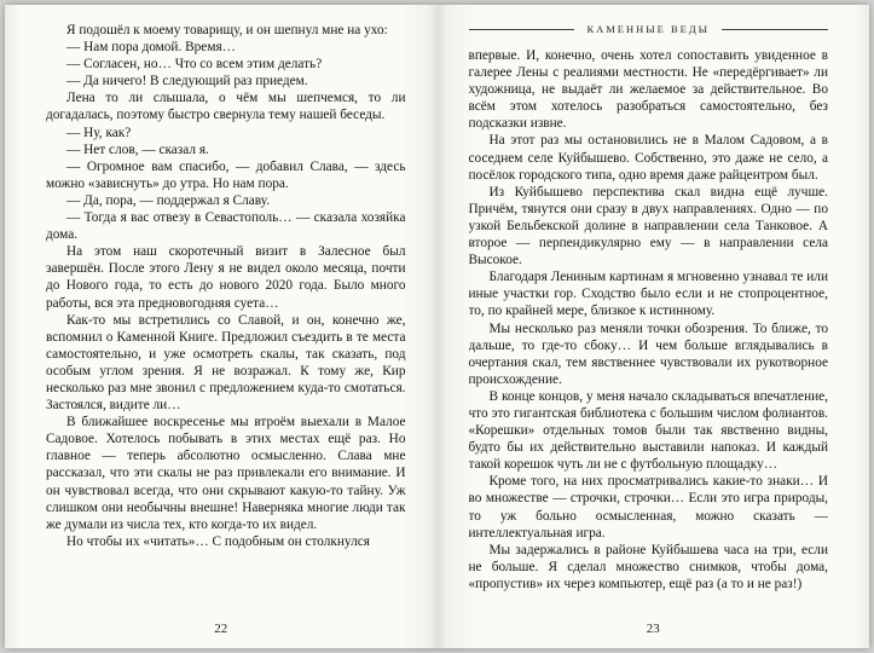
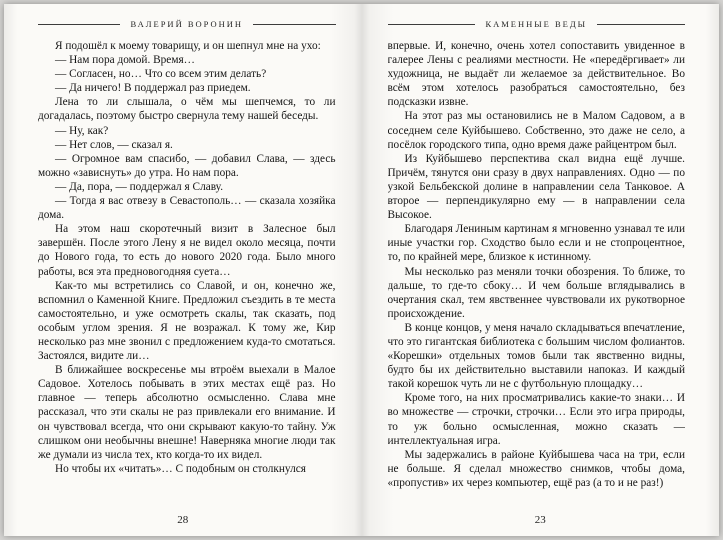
+ ВАЛЕРИЙ ВОРОНИН
  Я подошёл к моему товарищу, и он шепнул мне на ухо:
  — Нам пора домой. Время…
  — Согласен, но… Что со всем этим делать?
- — Да ничего! В следующий раз приедем.
+ — Да ничего! В поддержал раз приедем.
  Лена то ли слышала, о чём мы шепчемся, то л догадалась, поэтому быстро свернула тему нашей беседы.
  — Ну, как?
  — Нет слов, — сказал я.
  — Огромное вам спасибо, — добавил Слава, — здес можно «зависнуть» до утра. Но нам пора.
  — Да, пора, — поддержал я Славу.
  — Тогда я вас отвезу в Севастополь… — сказала хозяйк дома.
  На этом наш скоротечный визит в Залесное бы завершён. После этого Лену я не видел около месяца, почт до Нового года, то есть до нового 2020 года. Было мног работы, вся эта предновогодняя суета…
  Как-то мы встретились со Славой, и он, конечно ж вспомнил о Каменной Книге. Предложил съездить в те мест самостоятельно, и уже осмотреть скалы, так сказать, по особым углом зрения. Я не возражал. К тому же, Ки несколько раз мне звонил с предложением куда-то смотатьс Застоялся, видите ли…
  В ближайшее воскресенье мы втроём выехали в Мало Садовое. Хотелось побывать в этих местах ещё раз. Н главное — теперь абсолютно осмысленно. Слава мн рассказал, что эти скалы не раз привлекали его внимание. он чувствовал всегда, что они скрывают какую-то тайну. У слишком они необычны внешне! Наверняка многие люди та же думали из числа тех, кто когда-то их видел.
  Но чтобы их «читать»… С подобным он столкнулся
- 22
+ 28
  КАМЕННЫЕ ВЕДЫ
  первые. И, конечно, очень хотел сопоставить увиденное в алерее Лены с реалиями местности. Не «передёргивает» ли удожница, не выдаёт ли желаемое за действительное. Во сём этом хотелось разобраться самостоятельно, без одсказки извне.
  На этот раз мы остановились не в Малом Садовом, а в оседнем селе Куйбышево. Собственно, это даже не село, а осёлок городского типа, одно время даже райцентром был.
  Из Куйбышево перспектива скал видна ещё лучше. ричём, тянутся они сразу в двух направлениях. Одно — по зкой Бельбекской долине в направлении села Танковое. А торое — перпендикулярно ему — в направлении села ысокое.
  Благодаря Лениным картинам я мгновенно узнавал те или ные участки гор. Сходство было если и не стопроцентное, о, по крайней мере, близкое к истинному.
  Мы несколько раз меняли точки обозрения. То ближе, то альше, то где-то сбоку… И чем больше вглядывались в чертания скал, тем явственнее чувствовали их рукотворное роисхождение.
  В конце концов, у меня начало складываться впечатление, то это гигантская библиотека с большим числом фолиантов. Корешки» отдельных томов были так явственно видны, удто бы их действительно выставили напоказ. И каждый акой корешок чуть ли не с футбольную площадку…
  Кроме того, на них просматривались какие-то знаки… И о множестве — строчки, строчки… Если это игра природы, о уж больно осмысленная, можно сказать — нтеллектуальная игра.
  Мы задержались в районе Куйбышева часа на три, если е больше. Я сделал множество снимков, чтобы дома, пропустив» их через компьютер, ещё раз (а то и не раз!)
  23
